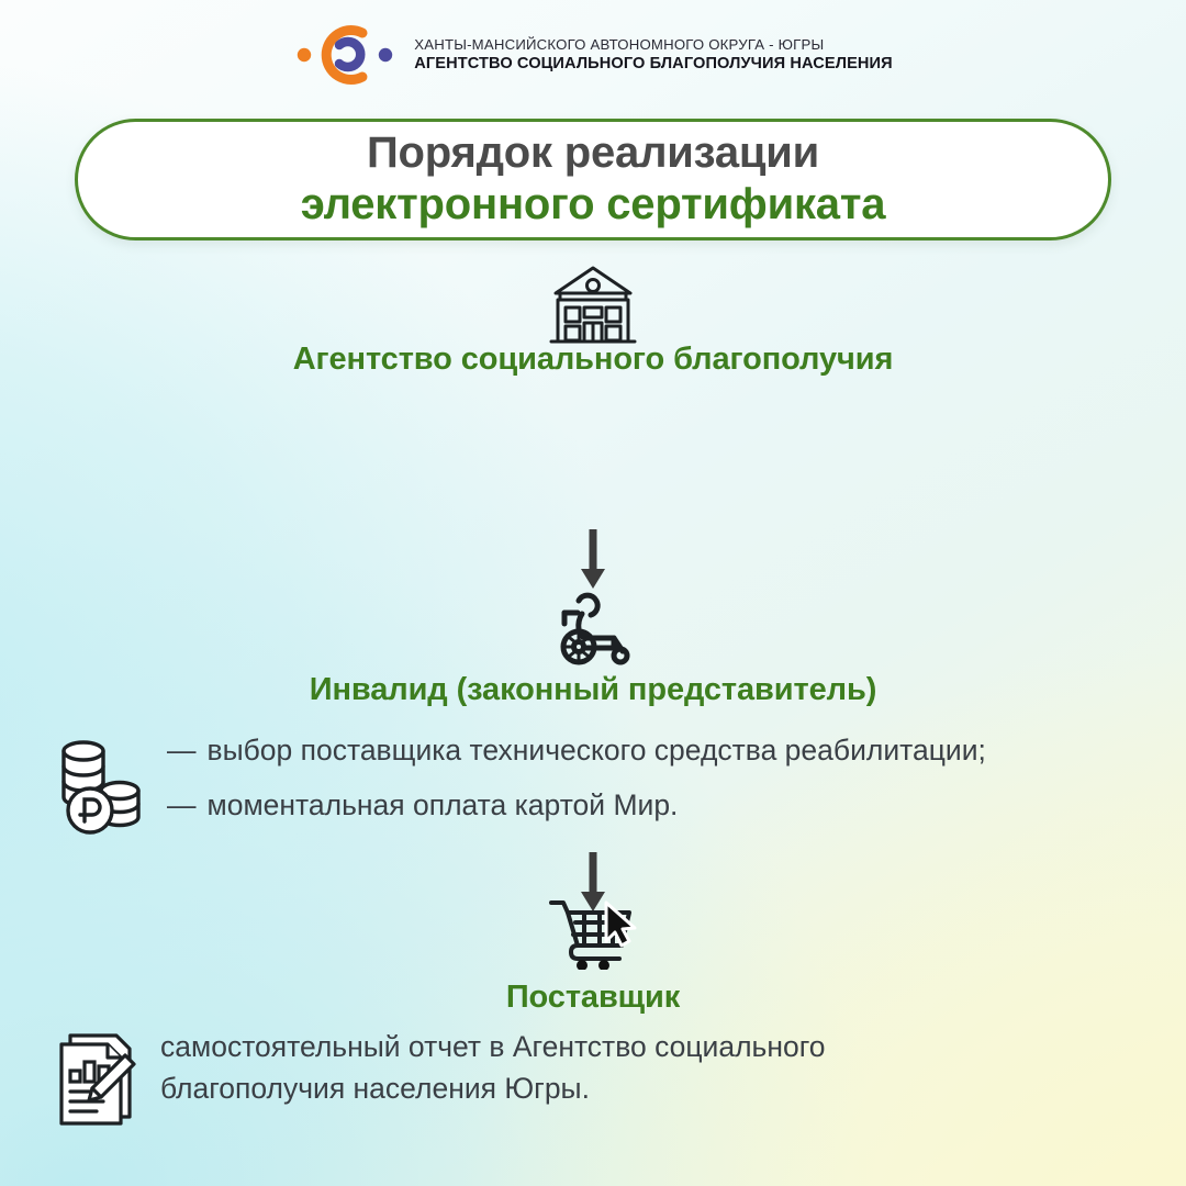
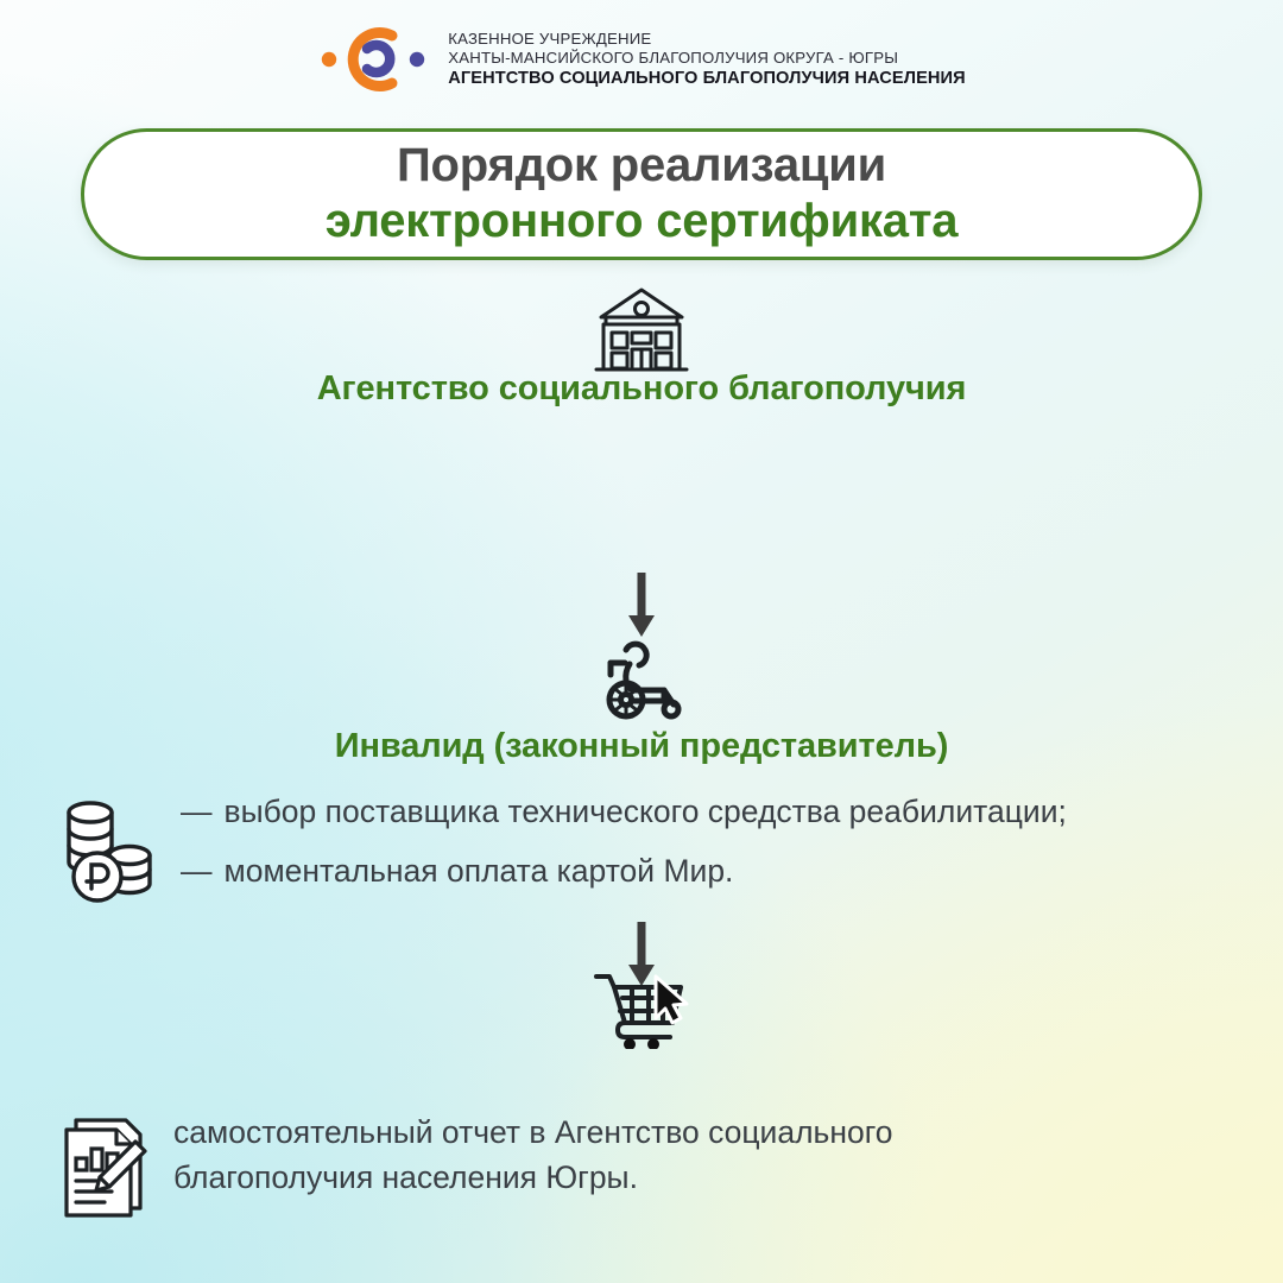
+ КАЗЕННОЕ УЧРЕЖДЕНИЕ
- ХАНТЫ-МАНСИЙСКОГО АВТОНОМНОГО ОКРУГА - ЮГРЫ
+ ХАНТЫ-МАНСИЙСКОГО БЛАГОПОЛУЧИЯ ОКРУГА - ЮГРЫ
  АГЕНТСТВО СОЦИАЛЬНОГО БЛАГОПОЛУЧИЯ НАСЕЛЕНИЯ
  Порядок реализации
  электронного сертификата
  Агентство социального благополучия
  Инвалид (законный представитель)
  —
  выбор поставщика технического средства реабилитации;
  —
  моментальная оплата картой Мир.
- Поставщик
  самостоятельный отчет в Агентство социального
  благополучия населения Югры.
